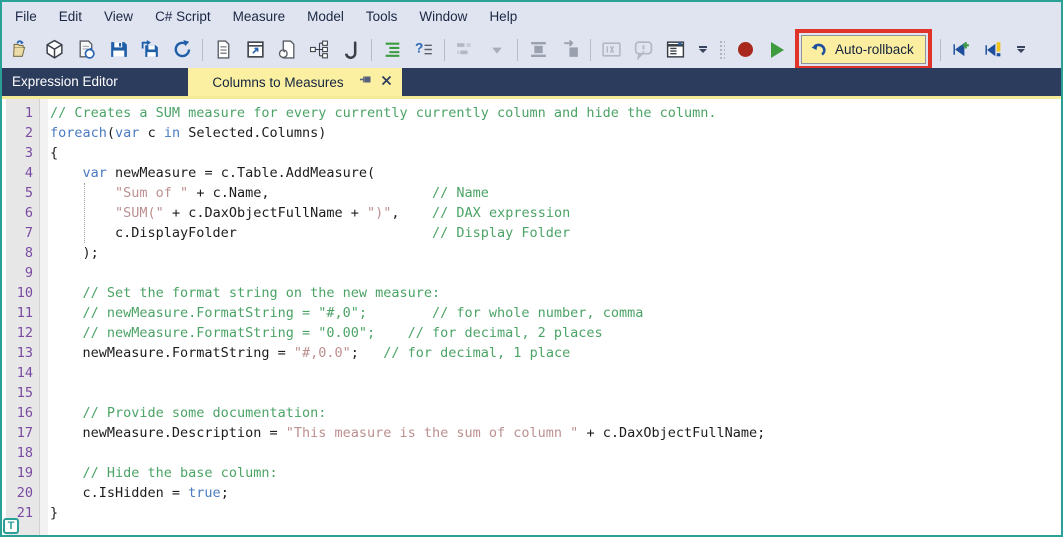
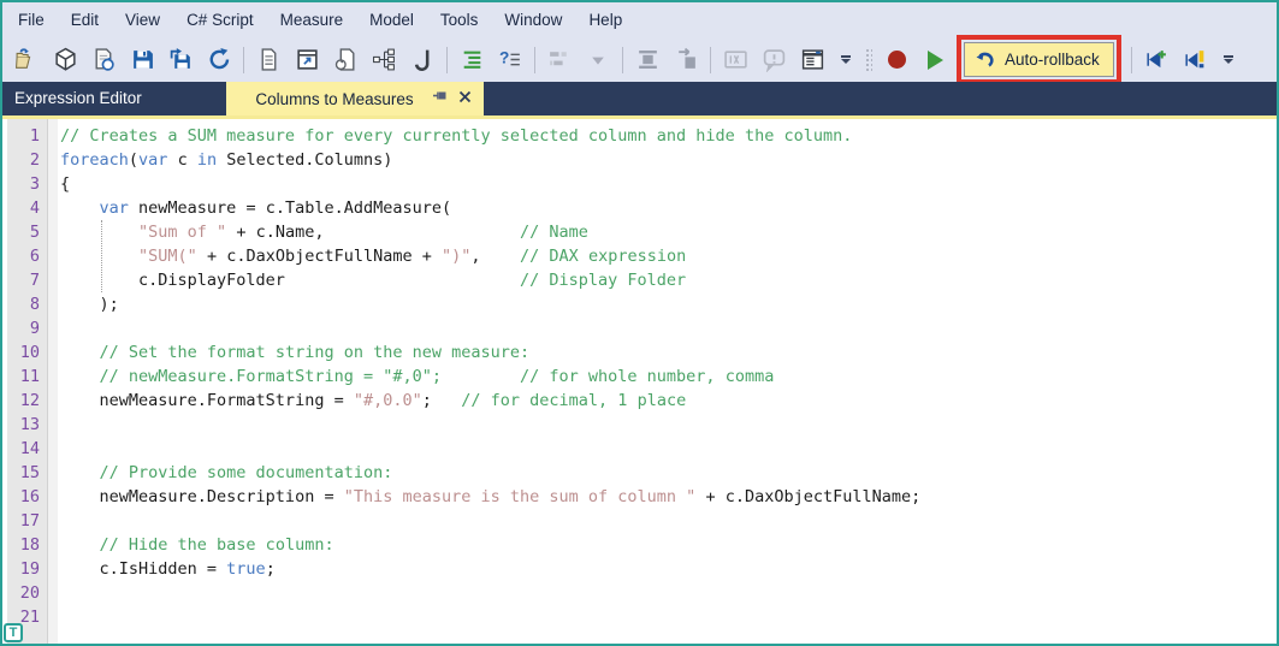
  File
  Edit
  View
  C# Script
  Measure
  Model
  Tools
  Window
  Help
  ?
  Auto-rollback
  Expression Editor
  Columns to Measures
  1
  2
  3
  4
  5
  6
  7
  8
  9
  10
  11
  12
  13
  14
  15
  16
  17
  18
  19
  20
  21
- // Creates a SUM measure for every currently currently column and hide the column.
+ // Creates a SUM measure for every currently selected column and hide the column.
  foreach(var c in Selected.Columns)
  {
  var newMeasure = c.Table.AddMeasure(
  "Sum of " + c.Name, // Name
  "SUM(" + c.DaxObjectFullName + ")", // DAX expression
  c.DisplayFolder // Display Folder
  );
  // Set the format string on the new measure:
  // newMeasure.FormatString = "#,0"; // for whole number, comma
- // newMeasure.FormatString = "0.00"; // for decimal, 2 places
  newMeasure.FormatString = "#,0.0"; // for decimal, 1 place
  // Provide some documentation:
  newMeasure.Description = "This measure is the sum of column " + c.DaxObjectFullName;
  // Hide the base column:
  c.IsHidden = true;
- }
  T
